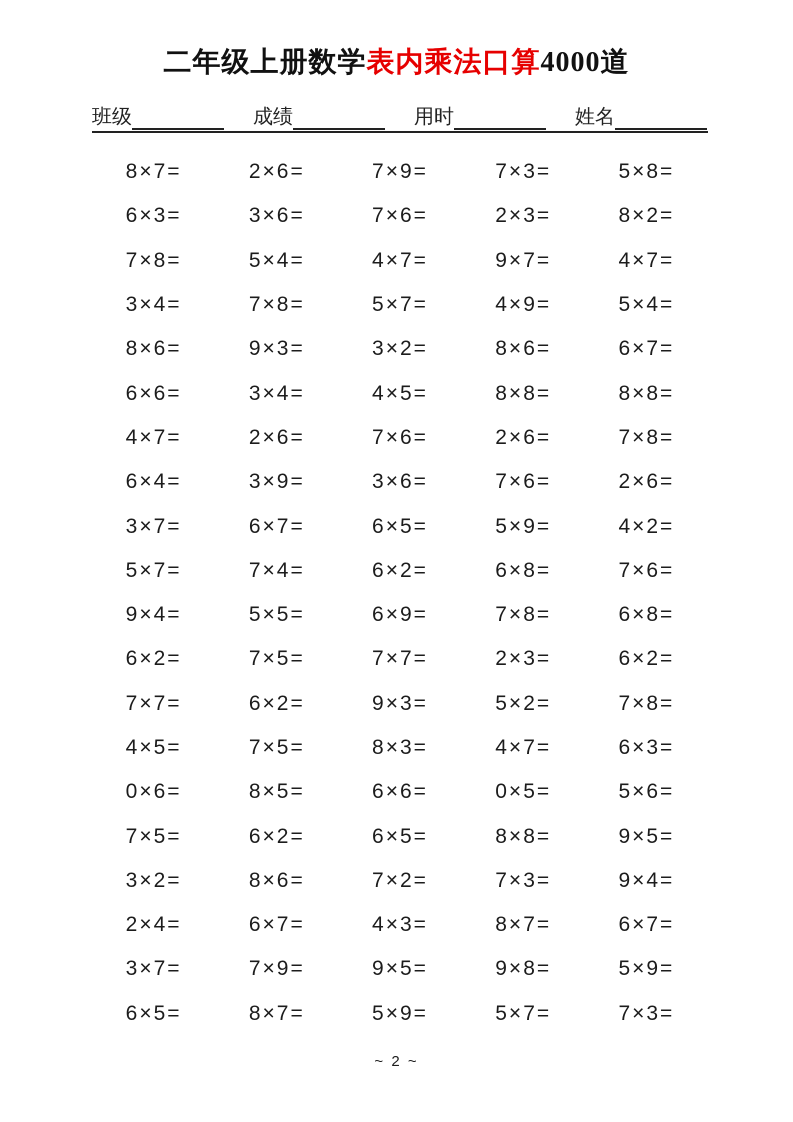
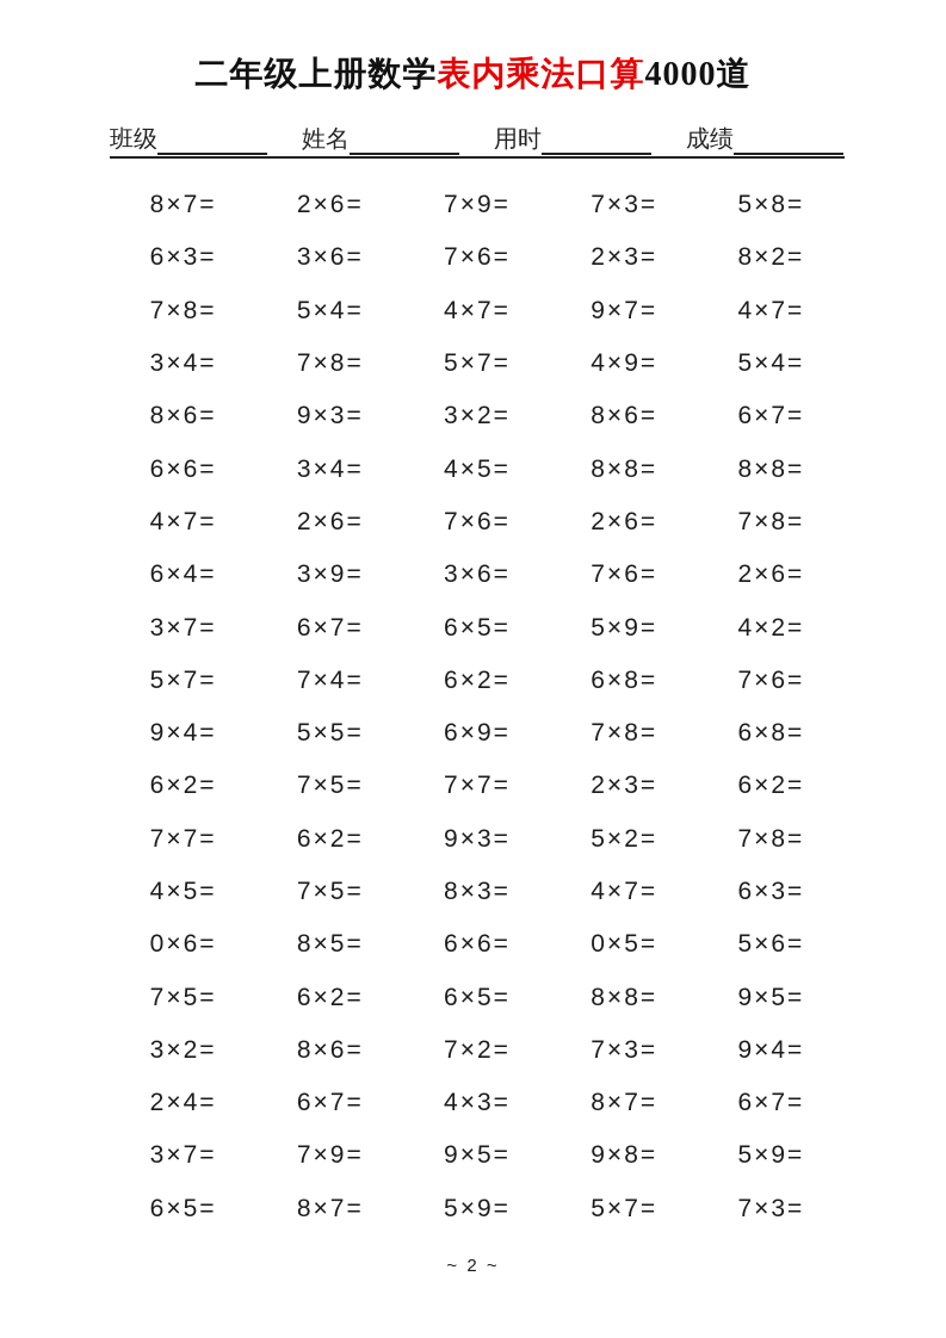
  二年级上册数学表内乘法口算4000道
  班级
- 成绩
+ 姓名
  用时
- 姓名
+ 成绩
  8×7=
  2×6=
  7×9=
  7×3=
  5×8=
  6×3=
  3×6=
  7×6=
  2×3=
  8×2=
  7×8=
  5×4=
  4×7=
  9×7=
  4×7=
  3×4=
  7×8=
  5×7=
  4×9=
  5×4=
  8×6=
  9×3=
  3×2=
  8×6=
  6×7=
  6×6=
  3×4=
  4×5=
  8×8=
  8×8=
  4×7=
  2×6=
  7×6=
  2×6=
  7×8=
  6×4=
  3×9=
  3×6=
  7×6=
  2×6=
  3×7=
  6×7=
  6×5=
  5×9=
  4×2=
  5×7=
  7×4=
  6×2=
  6×8=
  7×6=
  9×4=
  5×5=
  6×9=
  7×8=
  6×8=
  6×2=
  7×5=
  7×7=
  2×3=
  6×2=
  7×7=
  6×2=
  9×3=
  5×2=
  7×8=
  4×5=
  7×5=
  8×3=
  4×7=
  6×3=
  0×6=
  8×5=
  6×6=
  0×5=
  5×6=
  7×5=
  6×2=
  6×5=
  8×8=
  9×5=
  3×2=
  8×6=
  7×2=
  7×3=
  9×4=
  2×4=
  6×7=
  4×3=
  8×7=
  6×7=
  3×7=
  7×9=
  9×5=
  9×8=
  5×9=
  6×5=
  8×7=
  5×9=
  5×7=
  7×3=
  ~ 2 ~
